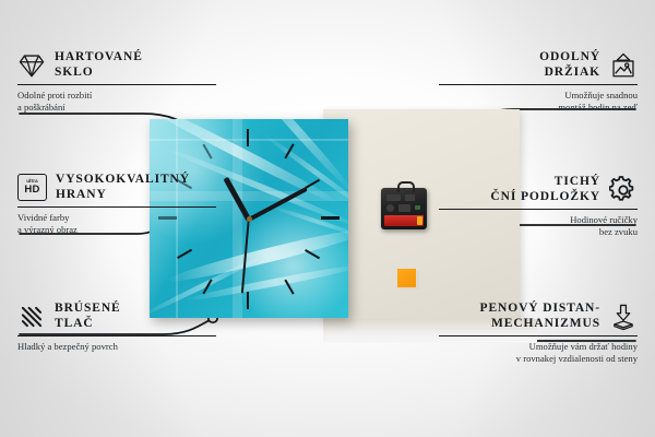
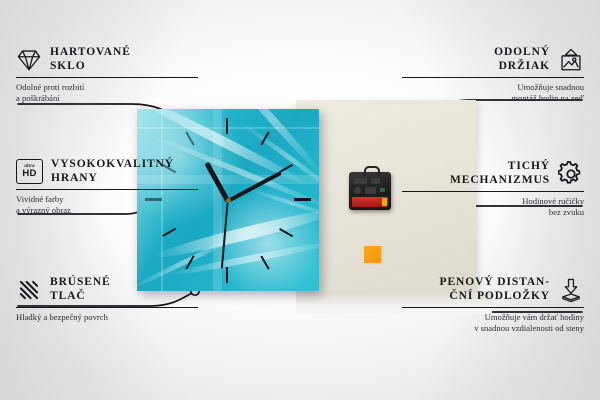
  HARTOVANÉ
  SKLO
  Odolné proti rozbití
  a poškrábání
  HD
  VYSOKOKVALITNÝ
  HRANY
  Vividné farby
  a výrazný obraz
  BRÚSENÉ
  TLAČ
  Hladký a bezpečný povrch
  ODOLNÝ
  DRŽIAK
  Umožňuje snadnou
  montáž hodin na zeď
  TICHÝ
- ČNÍ PODLOŽKY
+ MECHANIZMUS
  Hodinové ručičky
  bez zvuku
  PENOVÝ DISTAN-
- MECHANIZMUS
+ ČNÍ PODLOŽKY
  Umožňuje vám držať hodiny
- v rovnakej vzdialenosti od steny
+ v snadnou vzdialenosti od steny
